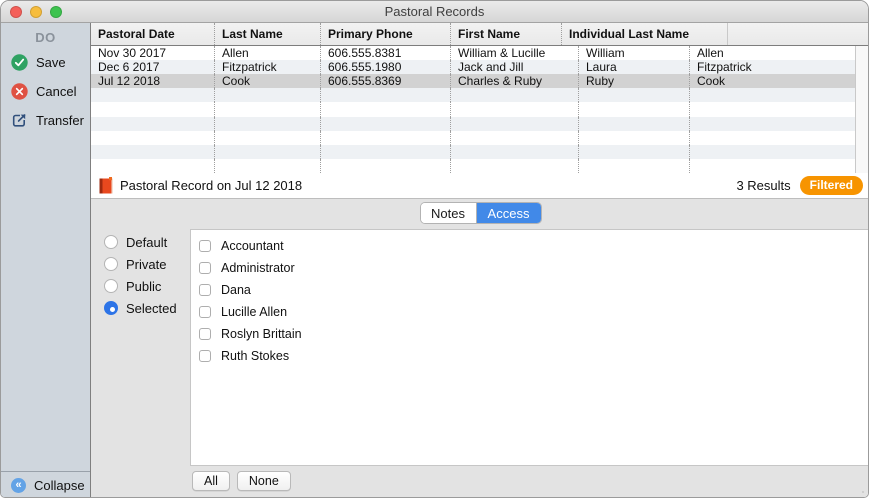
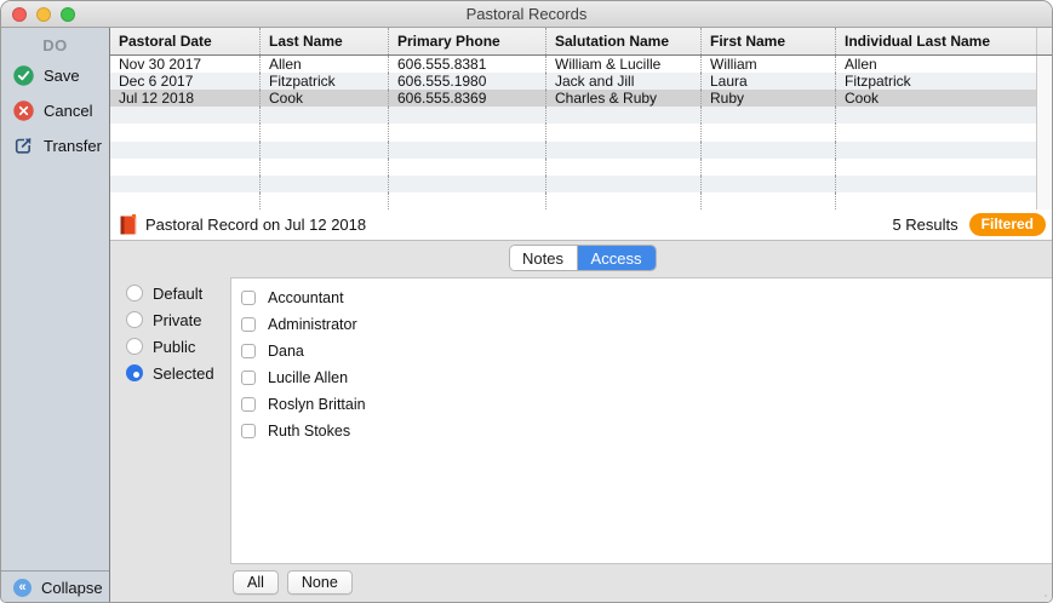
  Pastoral Records
  DO
  Save
  Cancel
  Transfer
  «
  Collapse
  Pastoral Date
  Last Name
  Primary Phone
+ Salutation Name
  First Name
  Individual Last Name
  Nov 30 2017
  Allen
  606.555.8381
  William & Lucille
  William
  Allen
  Dec 6 2017
  Fitzpatrick
  606.555.1980
  Jack and Jill
  Laura
  Fitzpatrick
  Jul 12 2018
  Cook
  606.555.8369
  Charles & Ruby
  Ruby
  Cook
  Pastoral Record on Jul 12 2018
- 3 Results
+ 5 Results
  Filtered
  Notes
  Access
  Default
  Private
  Public
  Selected
  Accountant
  Administrator
  Dana
  Lucille Allen
  Roslyn Brittain
  Ruth Stokes
  All
  None
